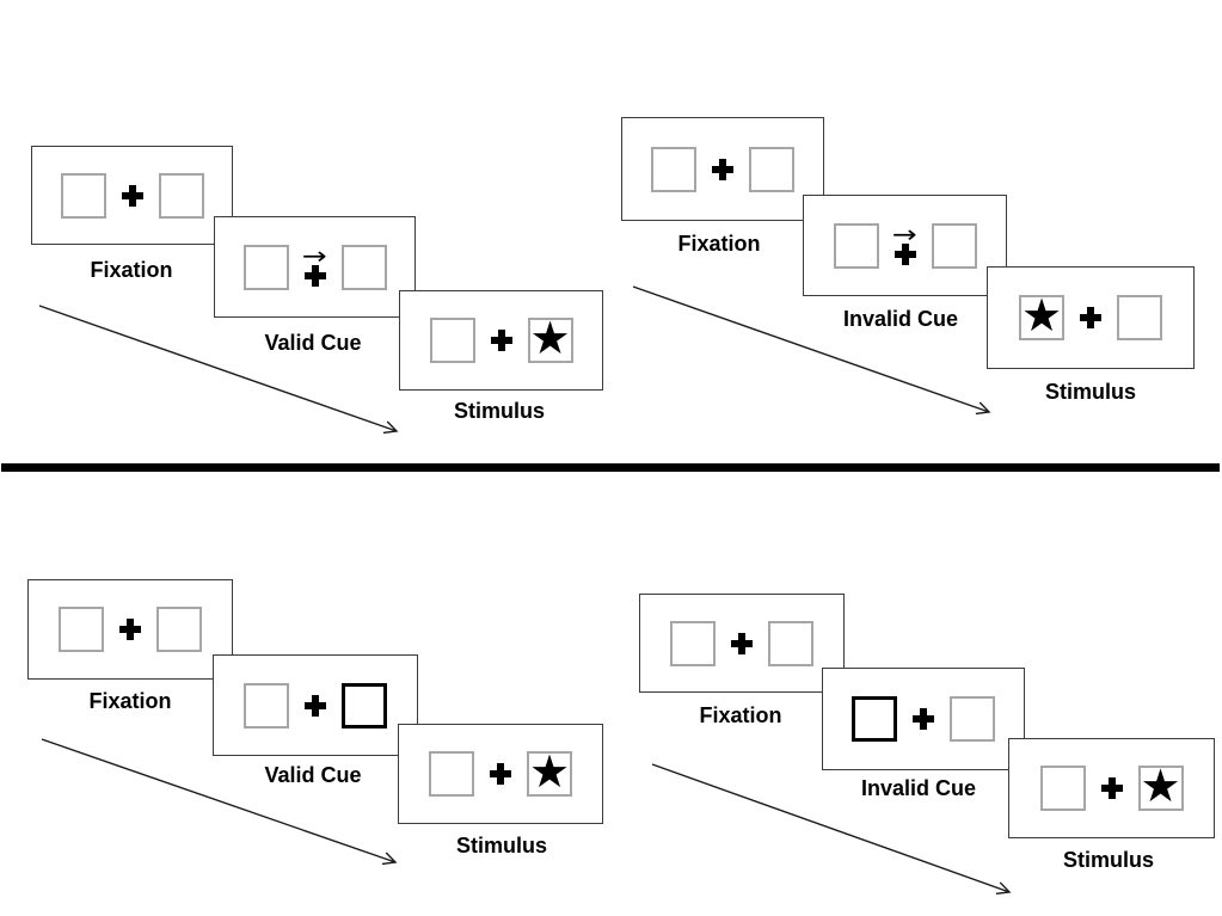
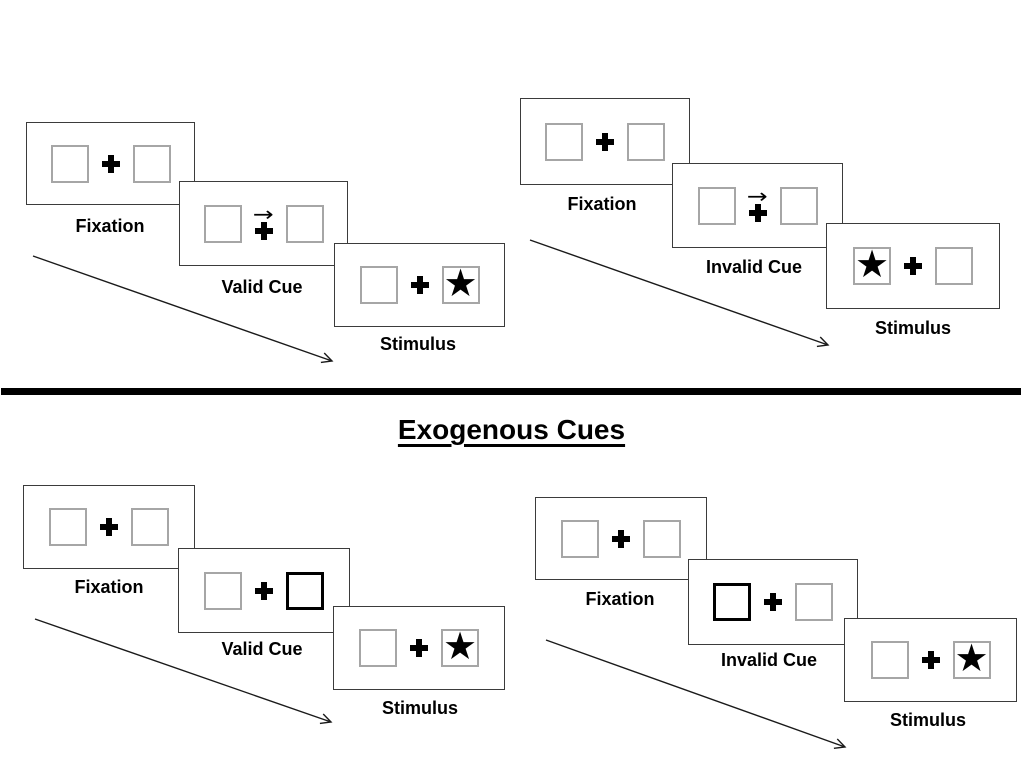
+ Exogenous Cues
  Fixation
  →
  Valid Cue
  ★
  Stimulus
  Fixation
  →
  Invalid Cue
  ★
  Stimulus
  Fixation
  Valid Cue
  ★
  Stimulus
  Fixation
  Invalid Cue
  ★
  Stimulus
